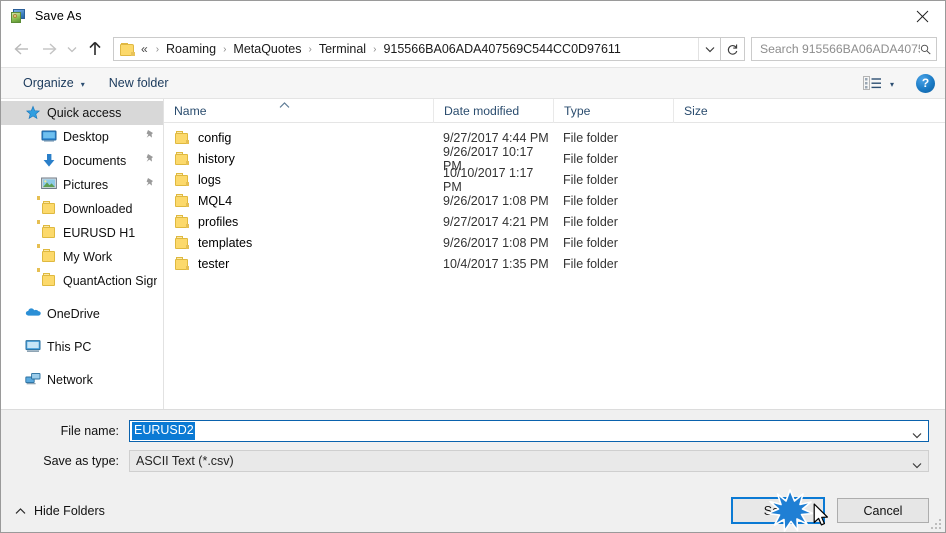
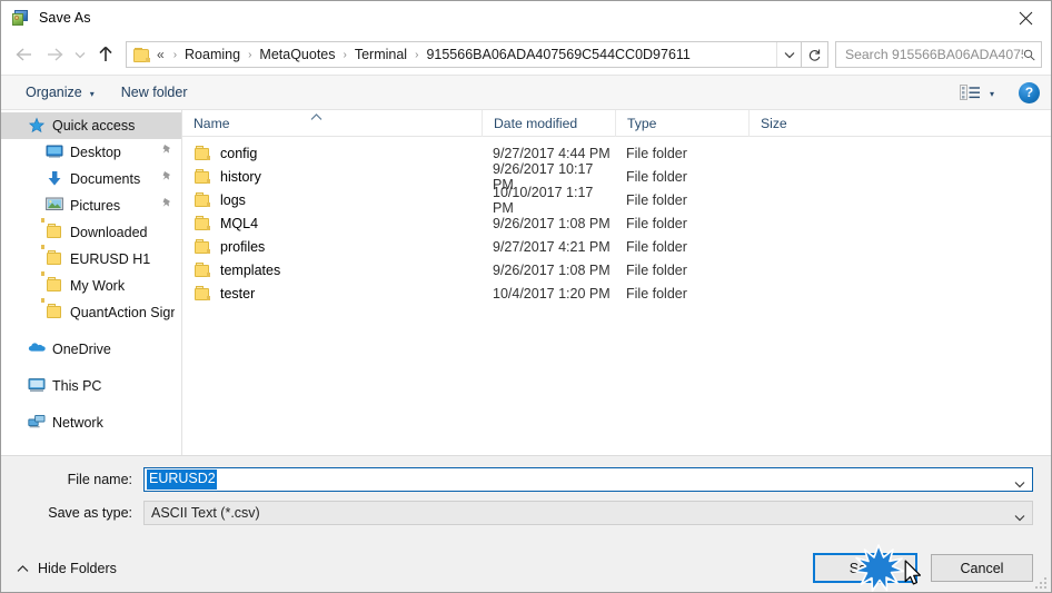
  Save As
  «
  ›
  Roaming
  ›
  MetaQuotes
  ›
  Terminal
  ›
  915566BA06ADA407569C544CC0D97611
  Search 915566BA06ADA407
  Organize
  ▾
  New folder
  ▾
  ?
  Quick access
  Desktop
  Documents
  Pictures
  Downloaded
  EURUSD H1
  My Work
  QuantAction Sign
  OneDrive
  This PC
  Network
  Name
  Date modified
  Type
  Size
  config
  9/27/2017 4:44 PM
  File folder
  history
  9/26/2017 10:17 PM
  File folder
  logs
  10/10/2017 1:17 PM
  File folder
  MQL4
  9/26/2017 1:08 PM
  File folder
  profiles
  9/27/2017 4:21 PM
  File folder
  templates
  9/26/2017 1:08 PM
  File folder
  tester
- 10/4/2017 1:35 PM
+ 10/4/2017 1:20 PM
  File folder
  File name:
  EURUSD2
  Save as type:
  ASCII Text (*.csv)
  Hide Folders
  Cancel
